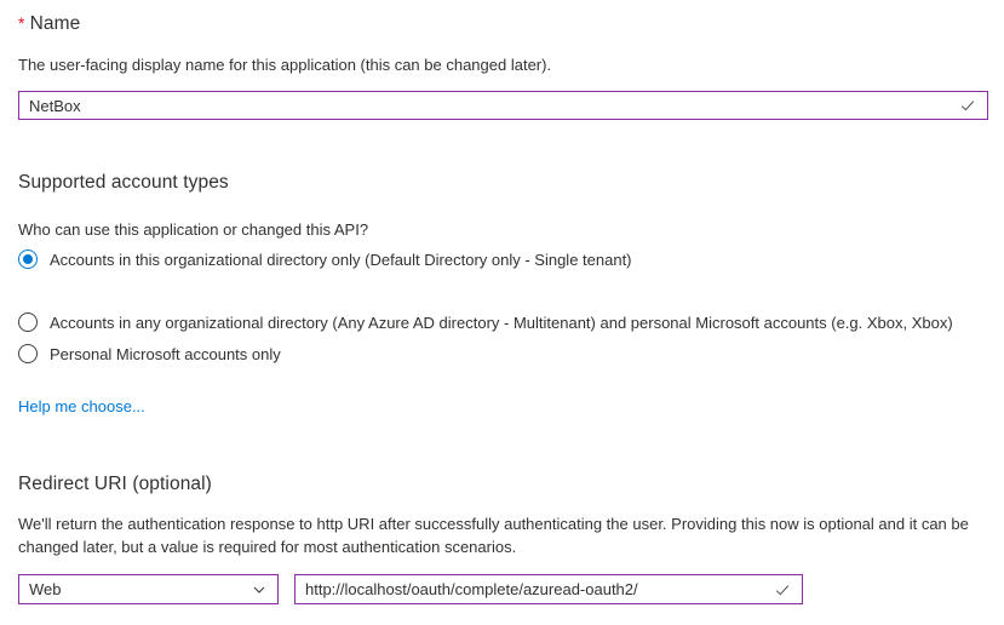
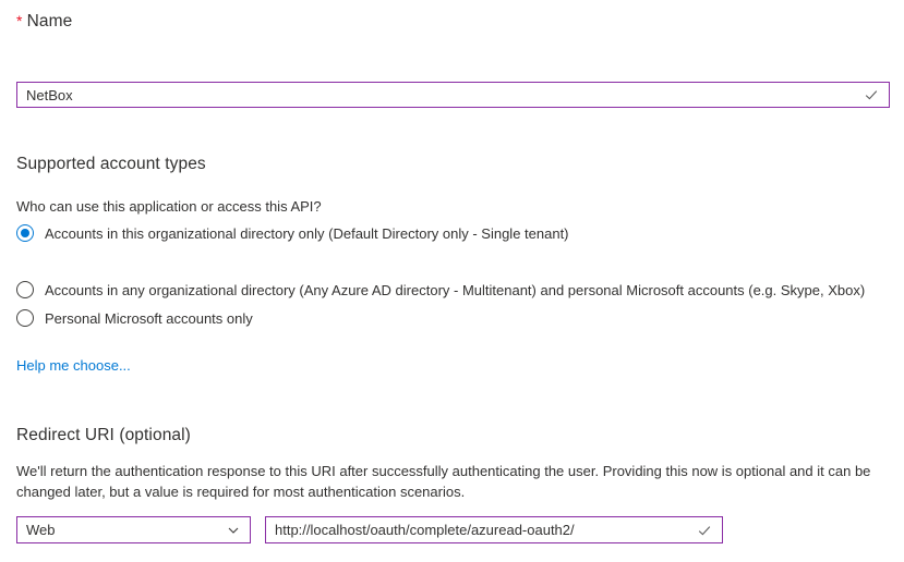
  * Name
- The user-facing display name for this application (this can be changed later).
  NetBox
  Supported account types
- Who can use this application or changed this API?
+ Who can use this application or access this API?
  Accounts in this organizational directory only (Default Directory only - Single tenant)
- Accounts in any organizational directory (Any Azure AD directory - Multitenant) and personal Microsoft accounts (e.g. Xbox, Xbox)
+ Accounts in any organizational directory (Any Azure AD directory - Multitenant) and personal Microsoft accounts (e.g. Skype, Xbox)
  Personal Microsoft accounts only
  Help me choose...
  Redirect URI (optional)
- We'll return the authentication response to http URI after successfully authenticating the user. Providing this now is optional and it can be changed later, but a value is required for most authentication scenarios.
+ We'll return the authentication response to this URI after successfully authenticating the user. Providing this now is optional and it can be changed later, but a value is required for most authentication scenarios.
  Web
  http://localhost/oauth/complete/azuread-oauth2/
